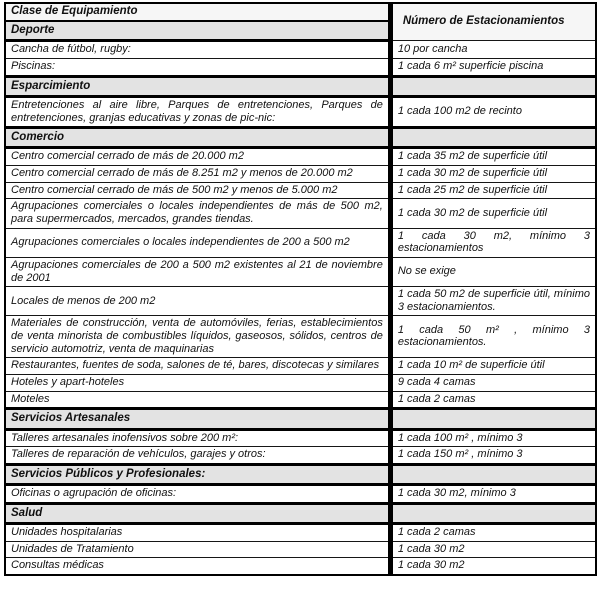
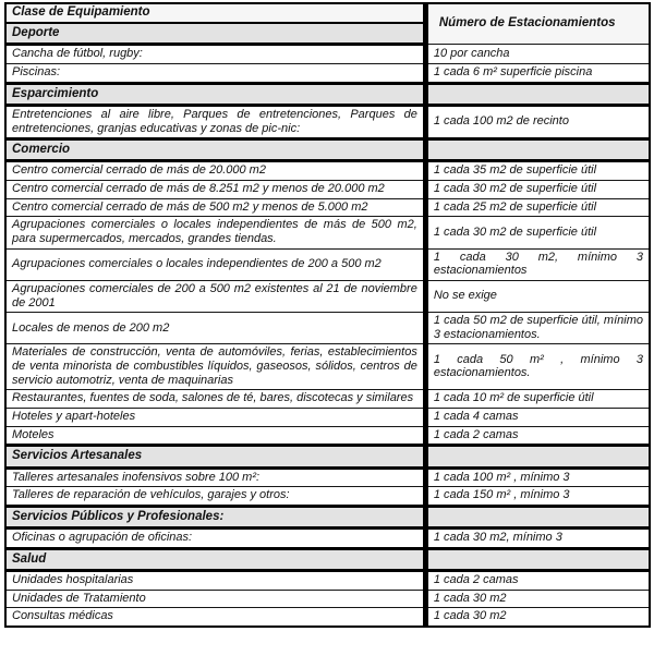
  Clase de Equipamiento	Número de Estacionamientos
  Deporte
  Cancha de fútbol, rugby:	10 por cancha
  Piscinas:	1 cada 6 m² superficie piscina
  Esparcimiento
  Entretenciones al aire libre, Parques de entretenciones, Parques de entretenciones, granjas educativas y zonas de pic-nic:	1 cada 100 m2 de recinto
  Comercio
  Centro comercial cerrado de más de 20.000 m2	1 cada 35 m2 de superficie útil
  Centro comercial cerrado de más de 8.251 m2 y menos de 20.000 m2	1 cada 30 m2 de superficie útil
  Centro comercial cerrado de más de 500 m2 y menos de 5.000 m2	1 cada 25 m2 de superficie útil
  Agrupaciones comerciales o locales independientes de más de 500 m2, para supermercados, mercados, grandes tiendas.	1 cada 30 m2 de superficie útil
  Agrupaciones comerciales o locales independientes de 200 a 500 m2	1 cada 30 m2, mínimo 3 estacionamientos
  Agrupaciones comerciales de 200 a 500 m2 existentes al 21 de noviembre de 2001	No se exige
  Locales de menos de 200 m2	1 cada 50 m2 de superficie útil, mínimo 3 estacionamientos.
  Materiales de construcción, venta de automóviles, ferias, establecimientos de venta minorista de combustibles líquidos, gaseosos, sólidos, centros de servicio automotriz, venta de maquinarias	1 cada 50 m² , mínimo 3 estacionamientos.
  Restaurantes, fuentes de soda, salones de té, bares, discotecas y similares	1 cada 10 m² de superficie útil
- Hoteles y apart-hoteles	9 cada 4 camas
+ Hoteles y apart-hoteles	1 cada 4 camas
  Moteles	1 cada 2 camas
  Servicios Artesanales
- Talleres artesanales inofensivos sobre 200 m²:	1 cada 100 m² , mínimo 3
+ Talleres artesanales inofensivos sobre 100 m²:	1 cada 100 m² , mínimo 3
  Talleres de reparación de vehículos, garajes y otros:	1 cada 150 m² , mínimo 3
  Servicios Públicos y Profesionales:
  Oficinas o agrupación de oficinas:	1 cada 30 m2, mínimo 3
  Salud
  Unidades hospitalarias	1 cada 2 camas
  Unidades de Tratamiento	1 cada 30 m2
  Consultas médicas	1 cada 30 m2
